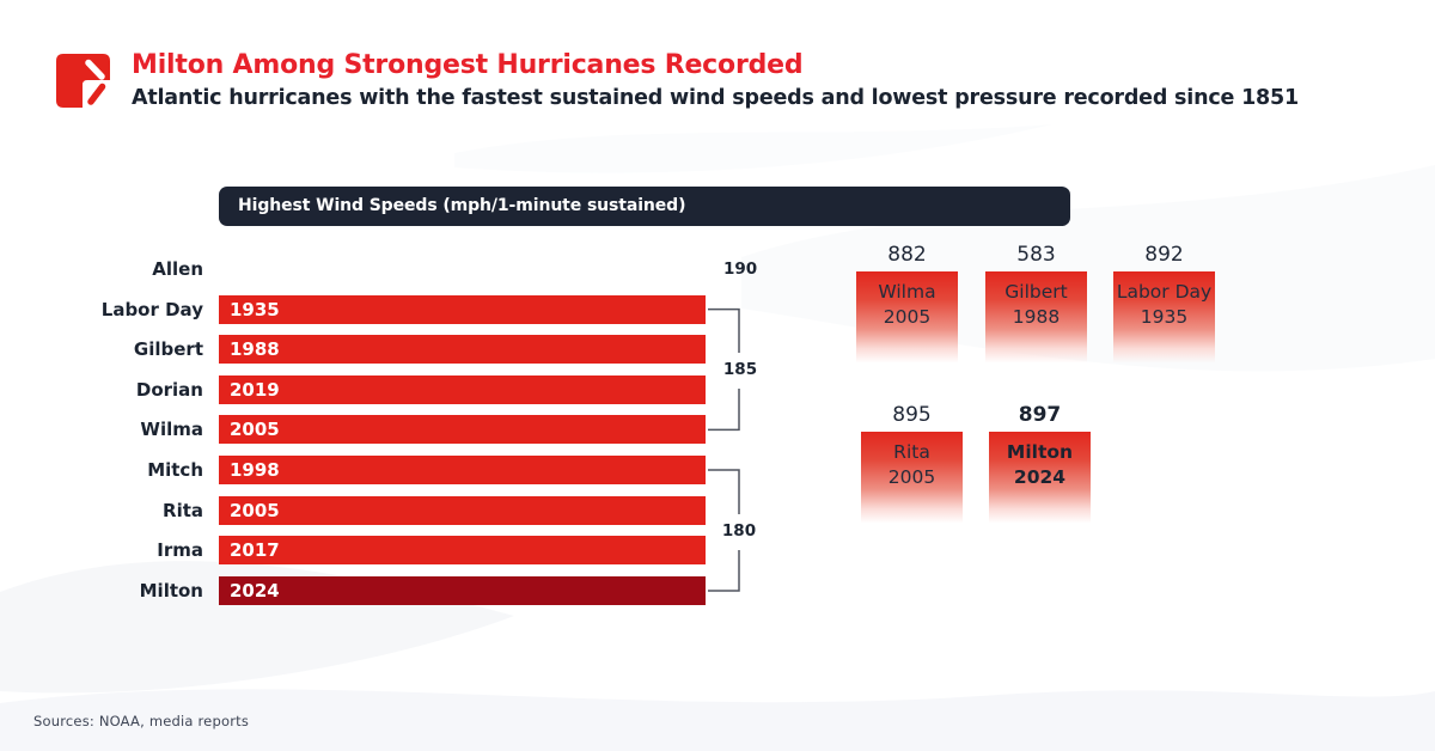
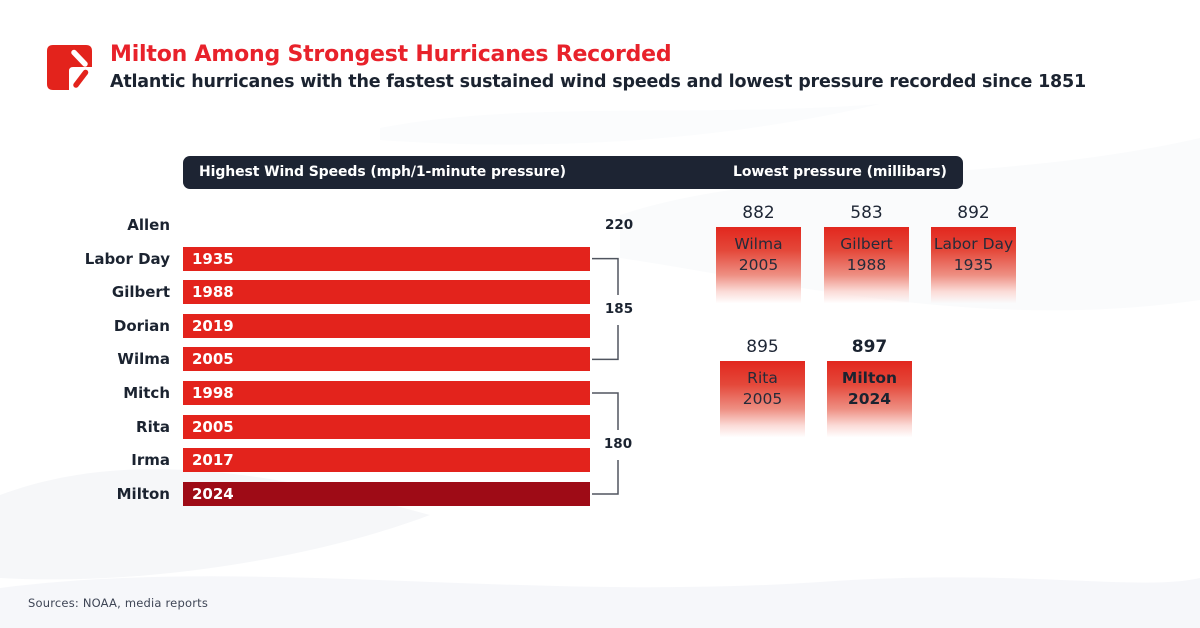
  Milton Among Strongest Hurricanes Recorded
  Atlantic hurricanes with the fastest sustained wind speeds and lowest pressure recorded since 1851
- Highest Wind Speeds (mph/1-minute sustained)
+ Highest Wind Speeds (mph/1-minute pressure)
  Allen
- 190
+ 220
  Labor Day
  1935
  Gilbert
  1988
  Dorian
  2019
  Wilma
  2005
  Mitch
  1998
  Rita
  2005
  Irma
  2017
  Milton
  2024
  185
  180
+ Lowest pressure (millibars)
  882
  Wilma
  2005
  583
  Gilbert
  1988
  892
  Labor Day
  1935
  895
  Rita
  2005
  897
  Milton
  2024
  Sources: NOAA, media reports
